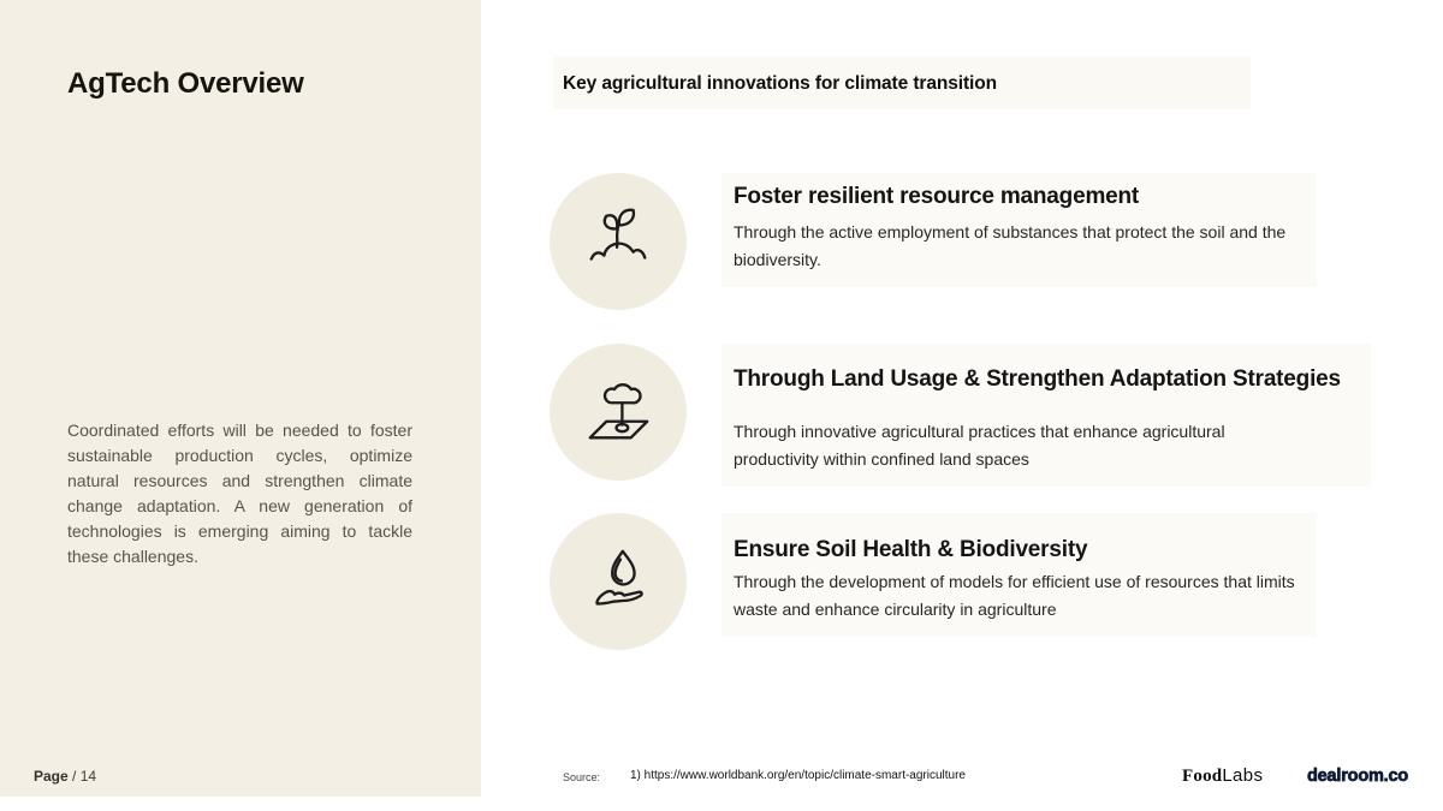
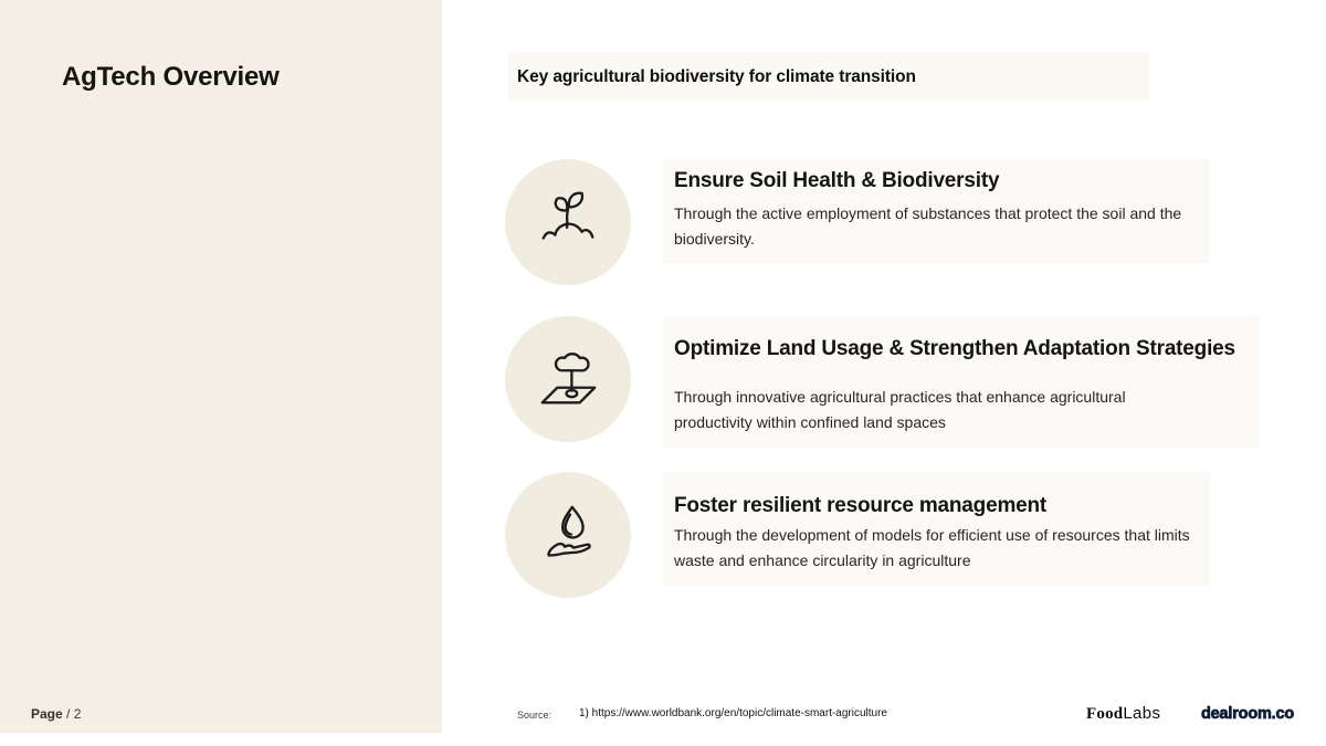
  AgTech Overview
- Coordinated efforts will be needed to foster sustainable production cycles, optimize natural resources and strengthen climate change adaptation. A new generation of technologies is emerging aiming to tackle these challenges.
- Page / 14
+ Page / 2
- Key agricultural innovations for climate transition
+ Key agricultural biodiversity for climate transition
- Foster resilient resource management
+ Ensure Soil Health & Biodiversity
  Through the active employment of substances that protect the soil and the biodiversity.
- Through Land Usage & Strengthen Adaptation Strategies
+ Optimize Land Usage & Strengthen Adaptation Strategies
  Through innovative agricultural practices that enhance agricultural productivity within confined land spaces
- Ensure Soil Health & Biodiversity
+ Foster resilient resource management
  Through the development of models for efficient use of resources that limits waste and enhance circularity in agriculture
  Source:
  1) https://www.worldbank.org/en/topic/climate-smart-agriculture
  FoodLabs
  dealroom.co
